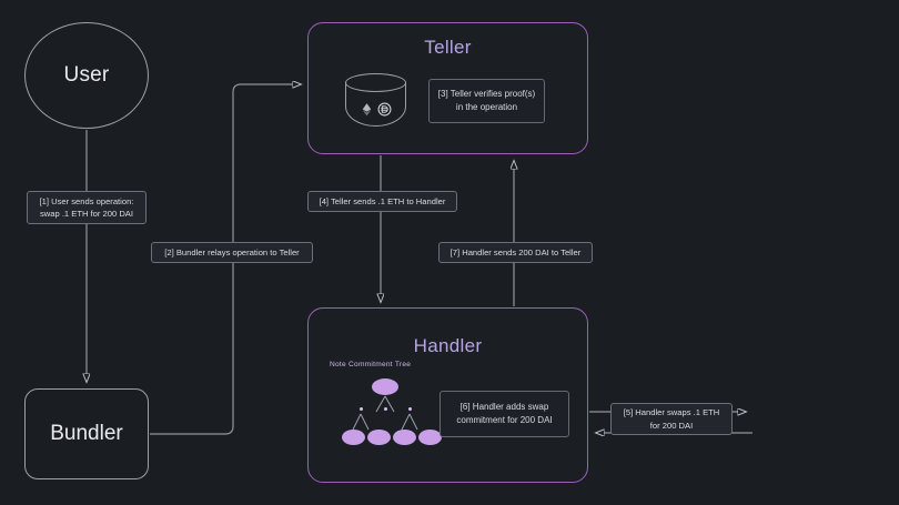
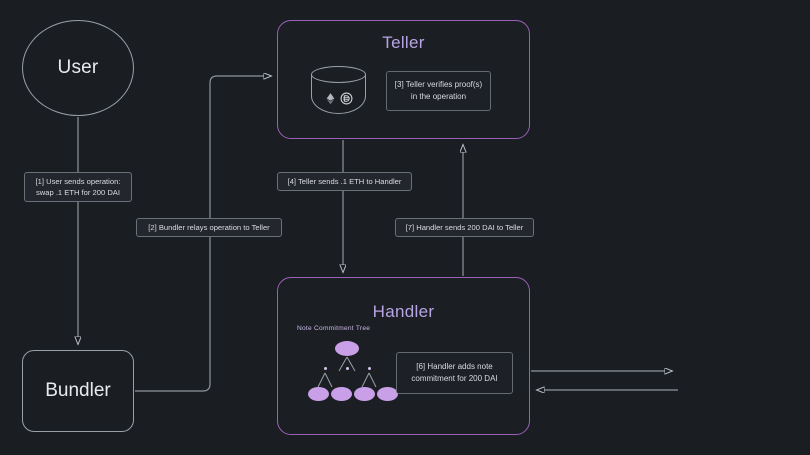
  User
  Bundler
  Teller
  [3] Teller verifies proof(s) in the operation
  Handler
- [6] Handler adds swap commitment for 200 DAI
+ [6] Handler adds note commitment for 200 DAI
  [1] User sends operation:
  swap .1 ETH for 200 DAI
  [2] Bundler relays operation to Teller
  [4] Teller sends .1 ETH to Handler
  [7] Handler sends 200 DAI to Teller
- [5] Handler swaps .1 ETH
- for 200 DAI
